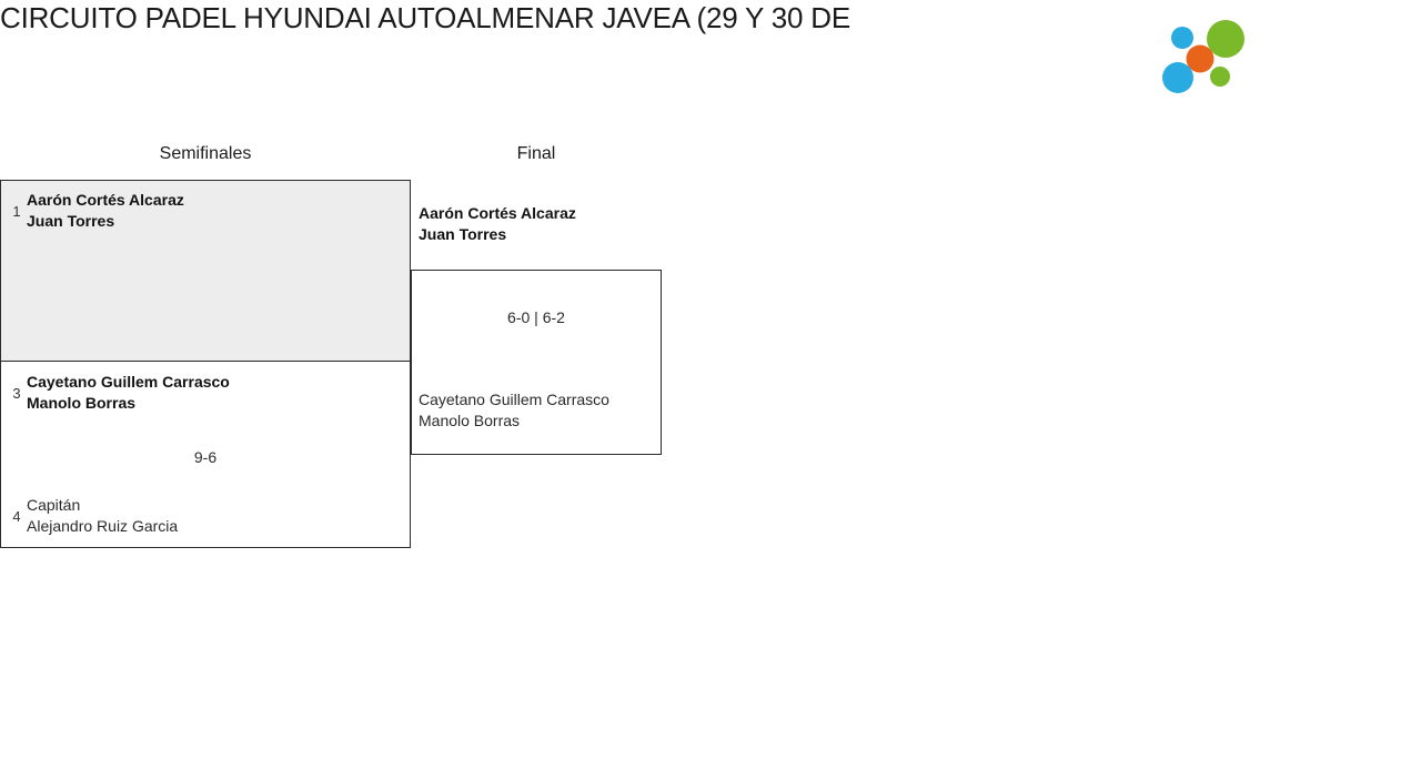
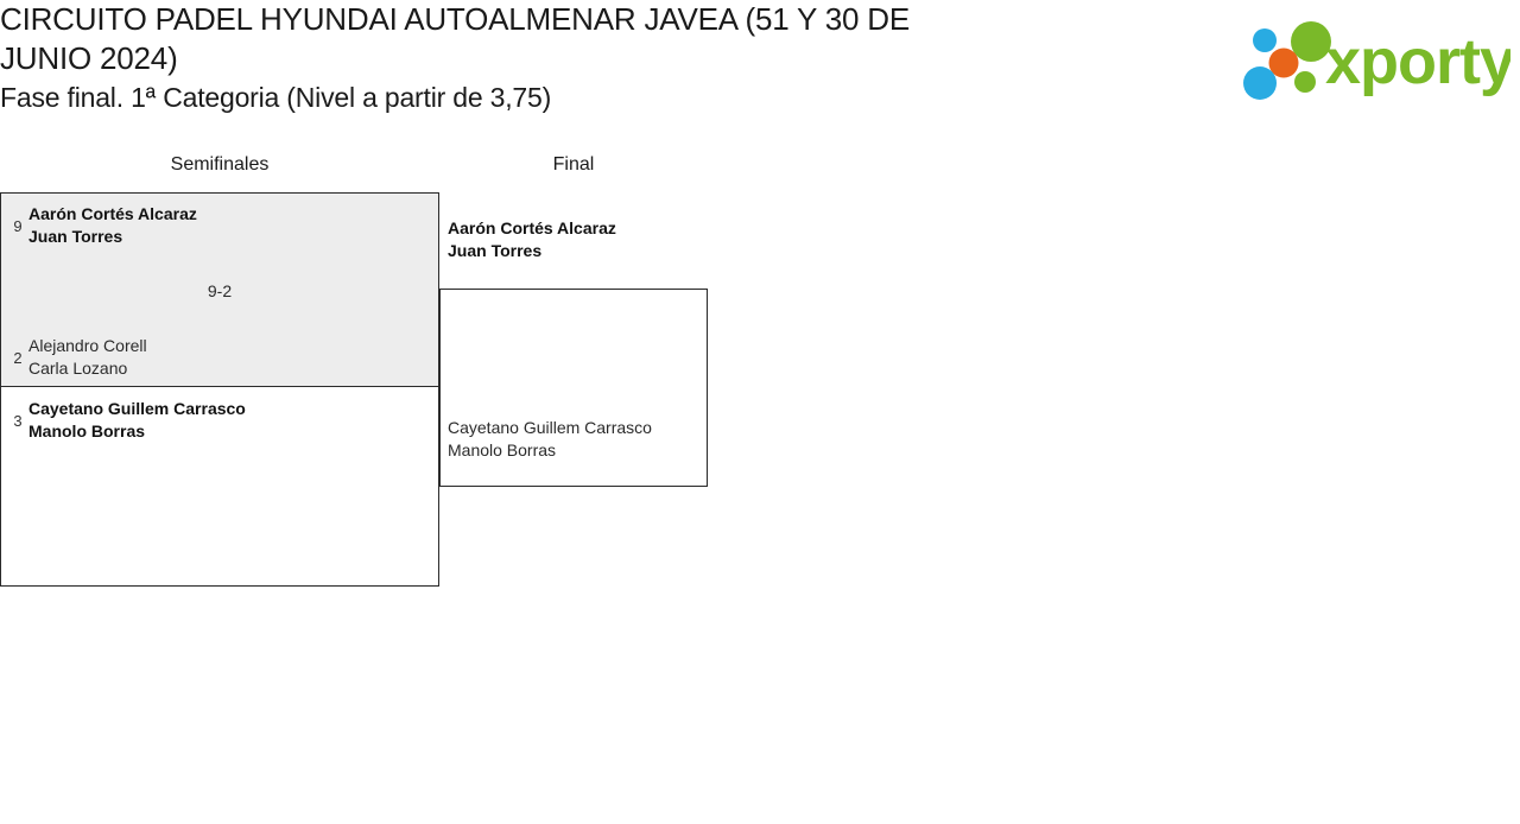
- CIRCUITO PADEL HYUNDAI AUTOALMENAR JAVEA (29 Y 30 DE
+ CIRCUITO PADEL HYUNDAI AUTOALMENAR JAVEA (51 Y 30 DE
+ JUNIO 2024)
+ Fase final. 1ª Categoria (Nivel a partir de 3,75)
+ xporty
  Semifinales
  Final
- 1
+ 9
  Aarón Cortés Alcaraz
  Juan Torres
+ 9-2
+ 2
+ Alejandro Corell
+ Carla Lozano
  3
  Cayetano Guillem Carrasco
  Manolo Borras
- 9-6
- 4
- Capitán
- Alejandro Ruiz Garcia
  Aarón Cortés Alcaraz
  Juan Torres
- 6-0 | 6-2
  Cayetano Guillem Carrasco
  Manolo Borras
